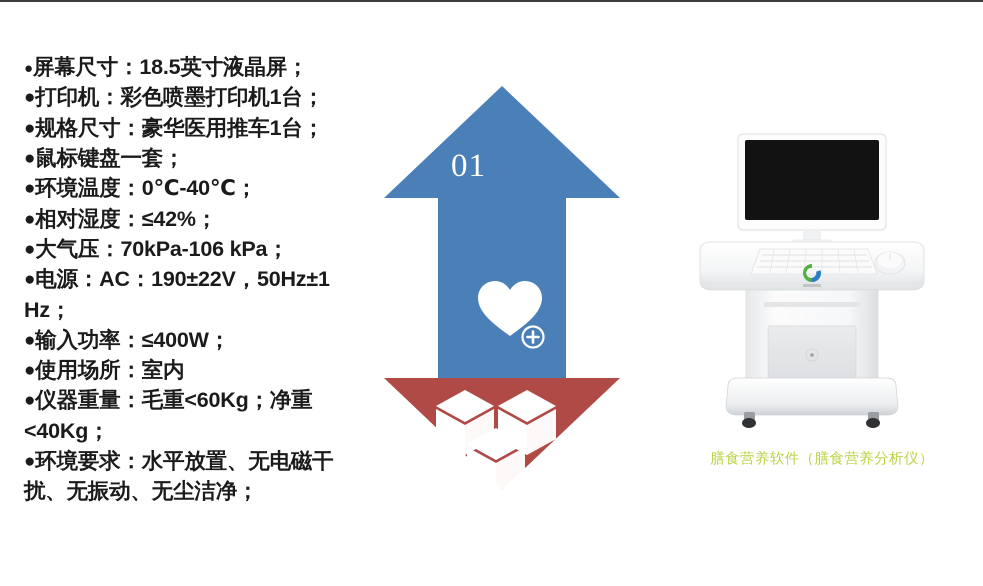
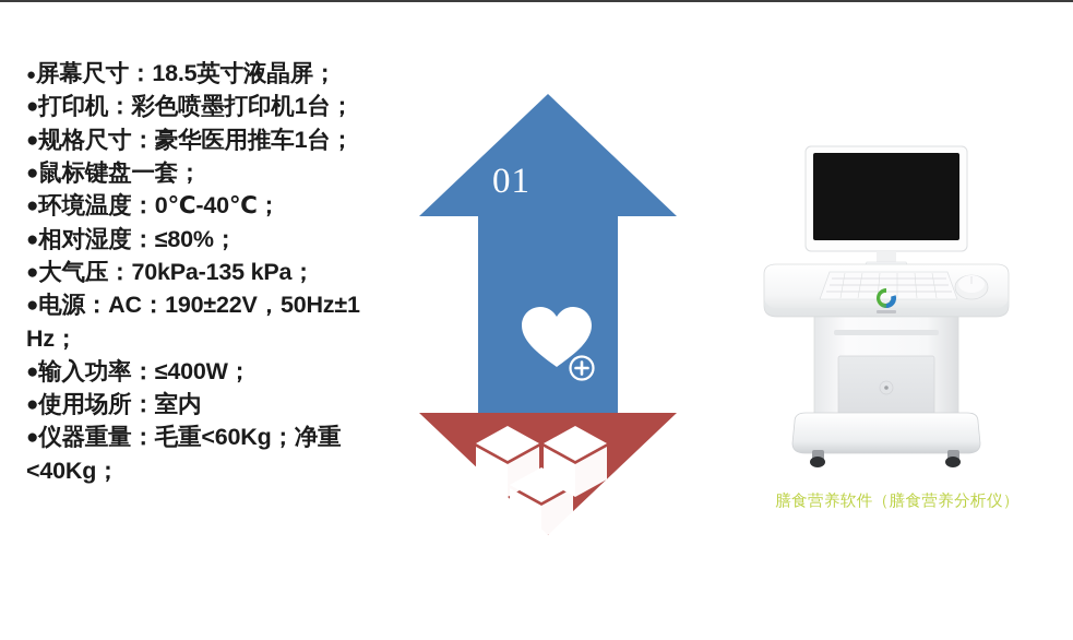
  ●屏幕尺寸：18.5英寸液晶屏；
  ●打印机：彩色喷墨打印机1台；
  ●规格尺寸：豪华医用推车1台；
  ●鼠标键盘一套；
  ●环境温度：0℃-40℃；
- ●相对湿度：≤42%；
+ ●相对湿度：≤80%；
- ●大气压：70kPa-106 kPa；
+ ●大气压：70kPa-135 kPa；
  ●电源：AC：190±22V，50Hz±1 Hz；
  ●输入功率：≤400W；
  ●使用场所：室内
  ●仪器重量：毛重<60Kg；净重<40Kg；
- ●环境要求：水平放置、无电磁干扰、无振动、无尘洁净；
  01
  膳食营养软件（膳食营养分析仪）
